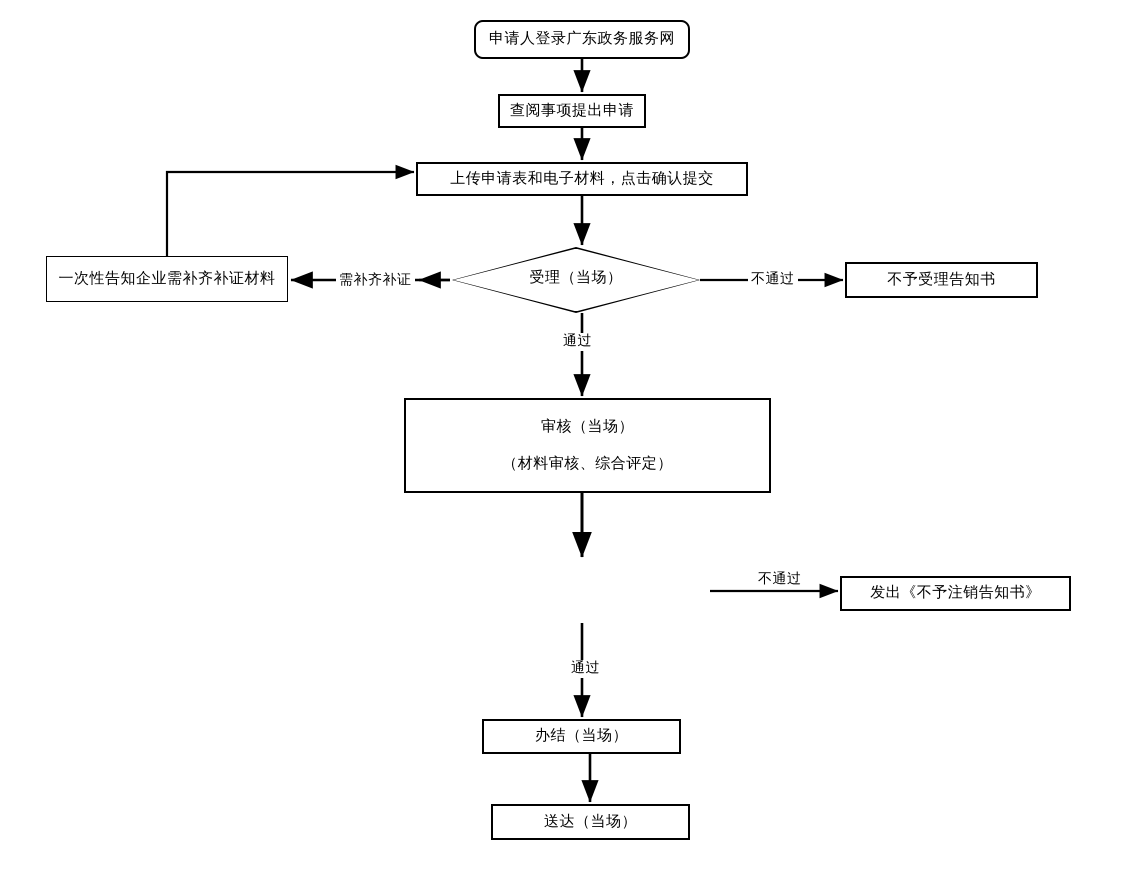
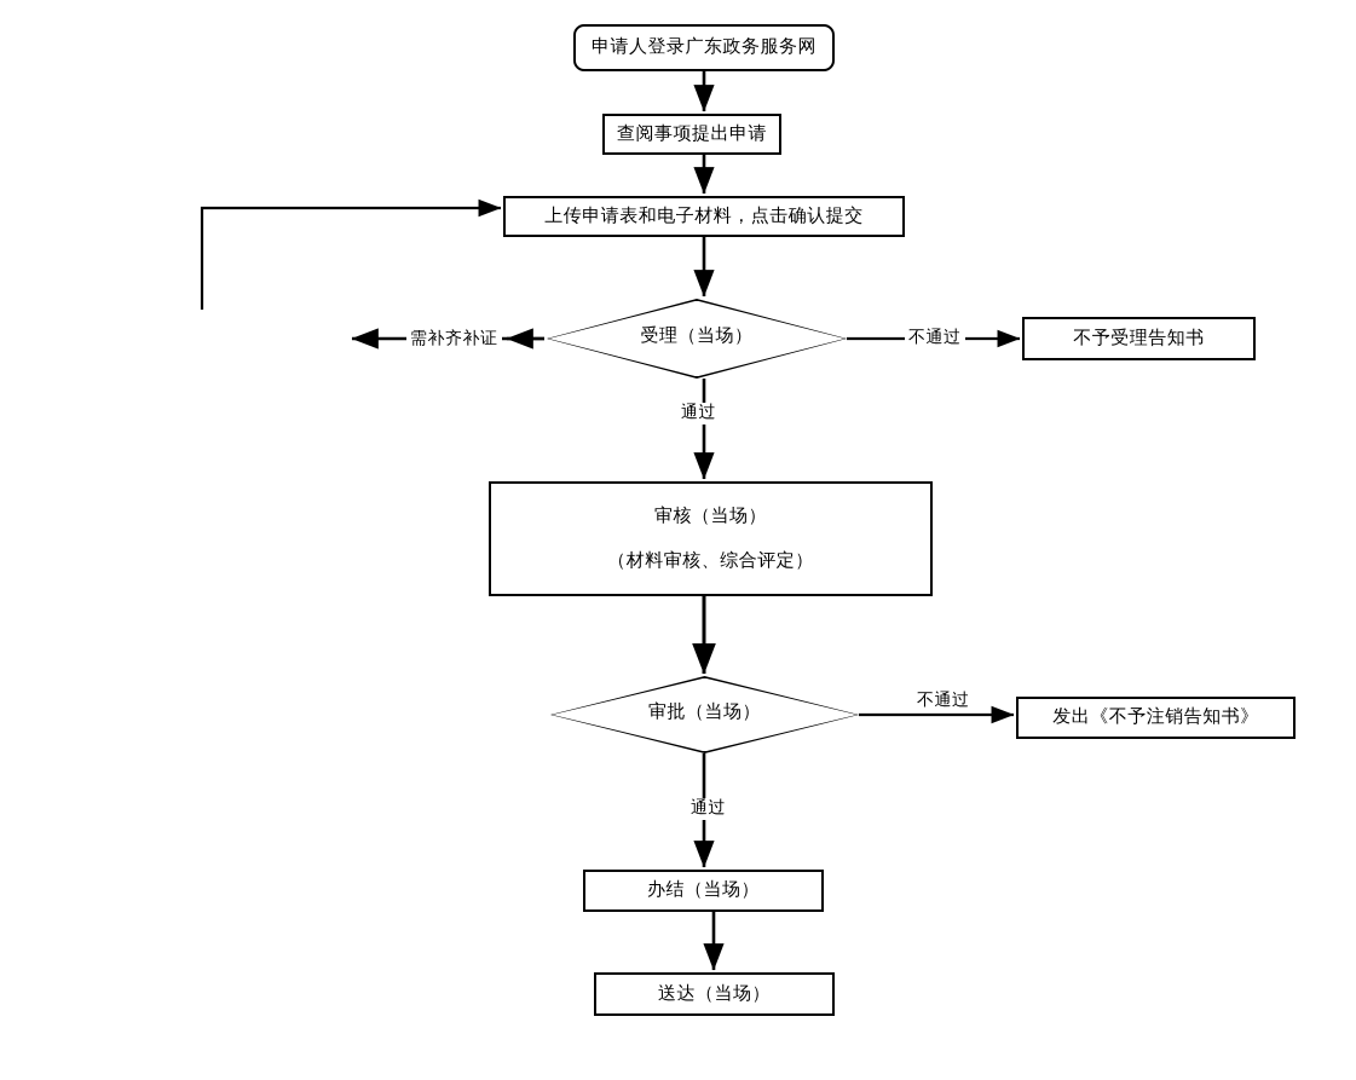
  申请人登录广东政务服务网
  查阅事项提出申请
  上传申请表和电子材料，点击确认提交
  受理（当场）
- 一次性告知企业需补齐补证材料
  不予受理告知书
  审核（当场）
  （材料审核、综合评定）
+ 审批（当场）
  发出《不予注销告知书》
  办结（当场）
  送达（当场）
  需补齐补证
  不通过
  通过
  不通过
  通过
